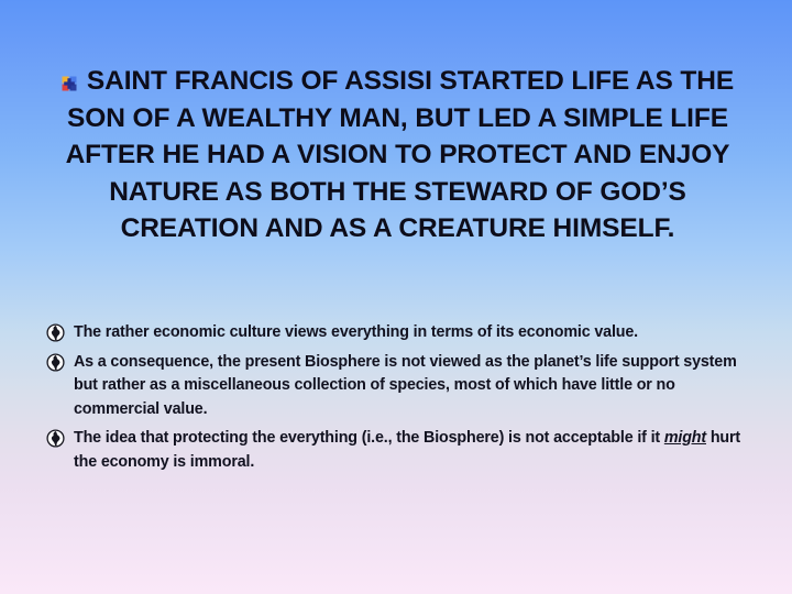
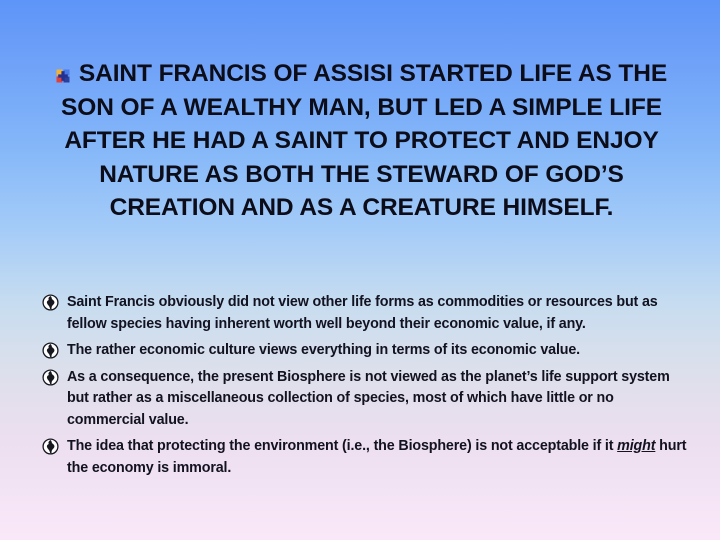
- SAINT FRANCIS OF ASSISI STARTED LIFE AS THE SON OF A WEALTHY MAN, BUT LED A SIMPLE LIFE AFTER HE HAD A VISION TO PROTECT AND ENJOY NATURE AS BOTH THE STEWARD OF GOD’S CREATION AND AS A CREATURE HIMSELF.
+ SAINT FRANCIS OF ASSISI STARTED LIFE AS THE SON OF A WEALTHY MAN, BUT LED A SIMPLE LIFE AFTER HE HAD A SAINT TO PROTECT AND ENJOY NATURE AS BOTH THE STEWARD OF GOD’S CREATION AND AS A CREATURE HIMSELF.
+ Saint Francis obviously did not view other life forms as commodities or resources but as fellow species having inherent worth well beyond their economic value, if any.
  The rather economic culture views everything in terms of its economic value.
  As a consequence, the present Biosphere is not viewed as the planet’s life support system but rather as a miscellaneous collection of species, most of which have little or no commercial value.
- The idea that protecting the everything (i.e., the Biosphere) is not acceptable if it might hurt the economy is immoral.
+ The idea that protecting the environment (i.e., the Biosphere) is not acceptable if it might hurt the economy is immoral.
